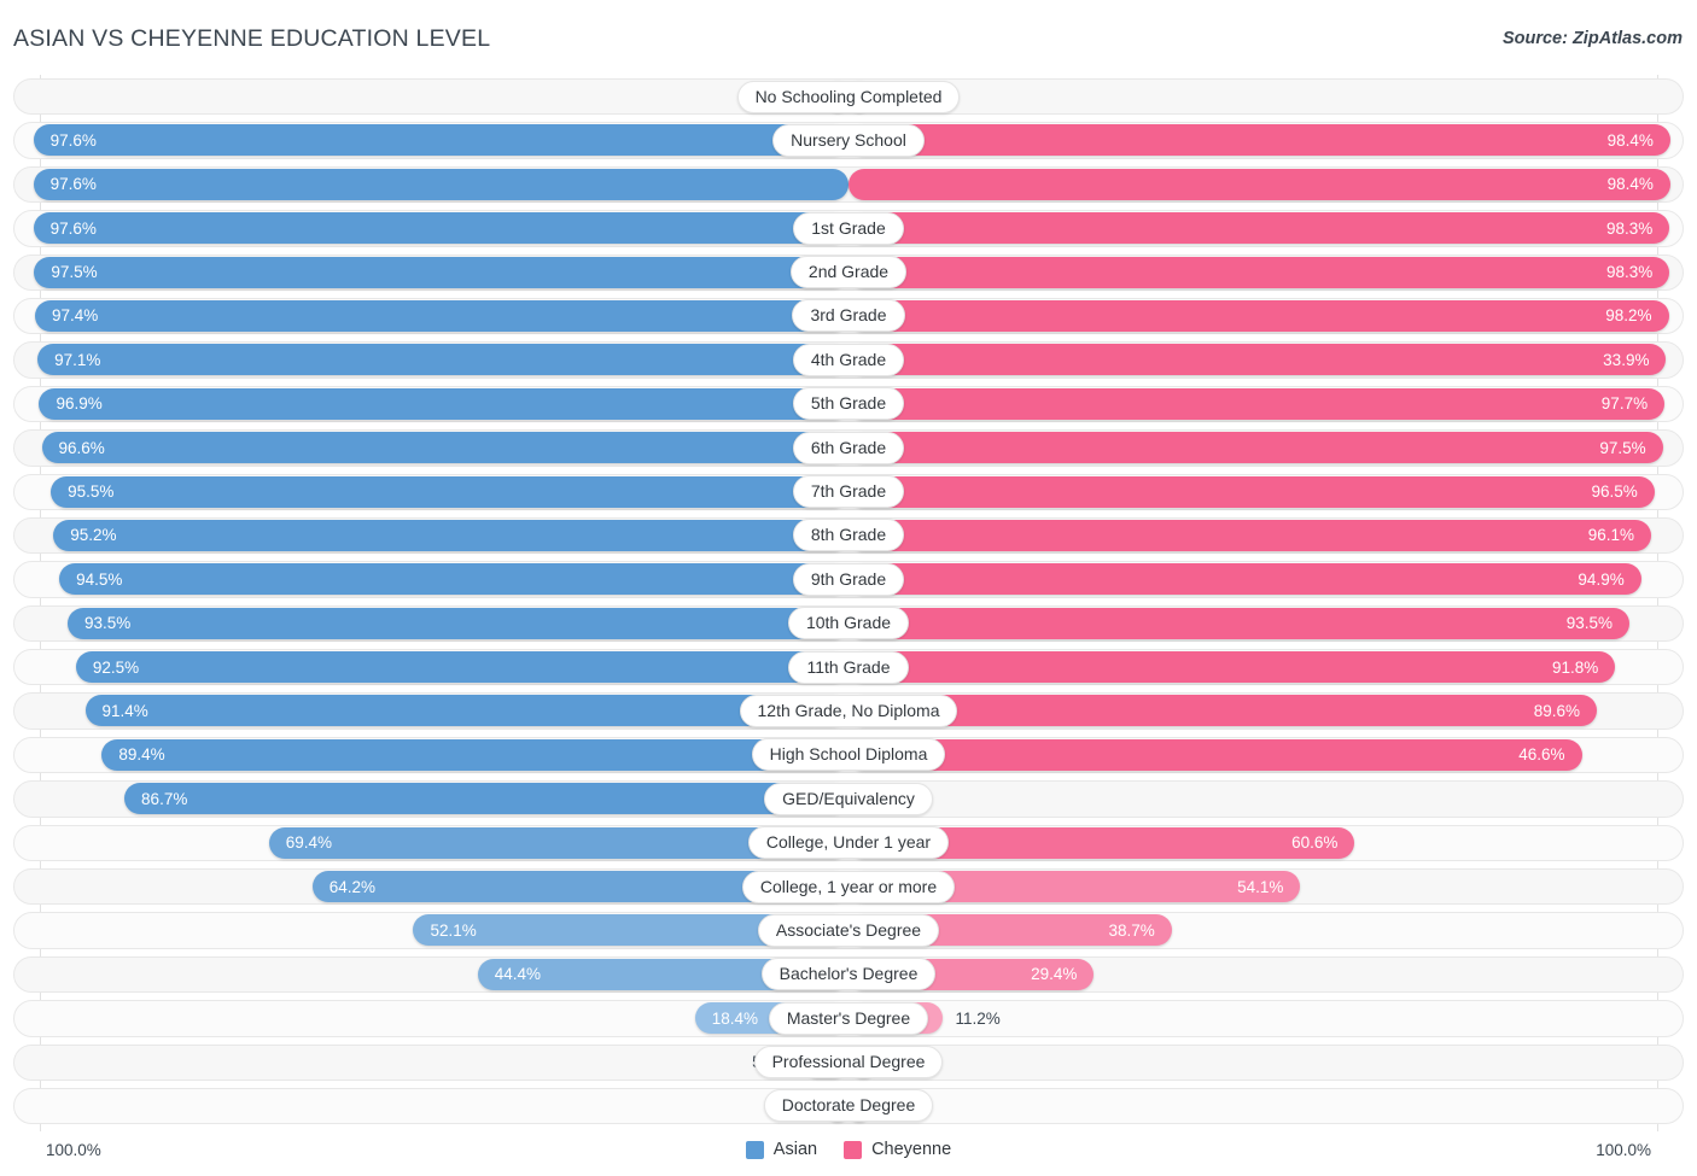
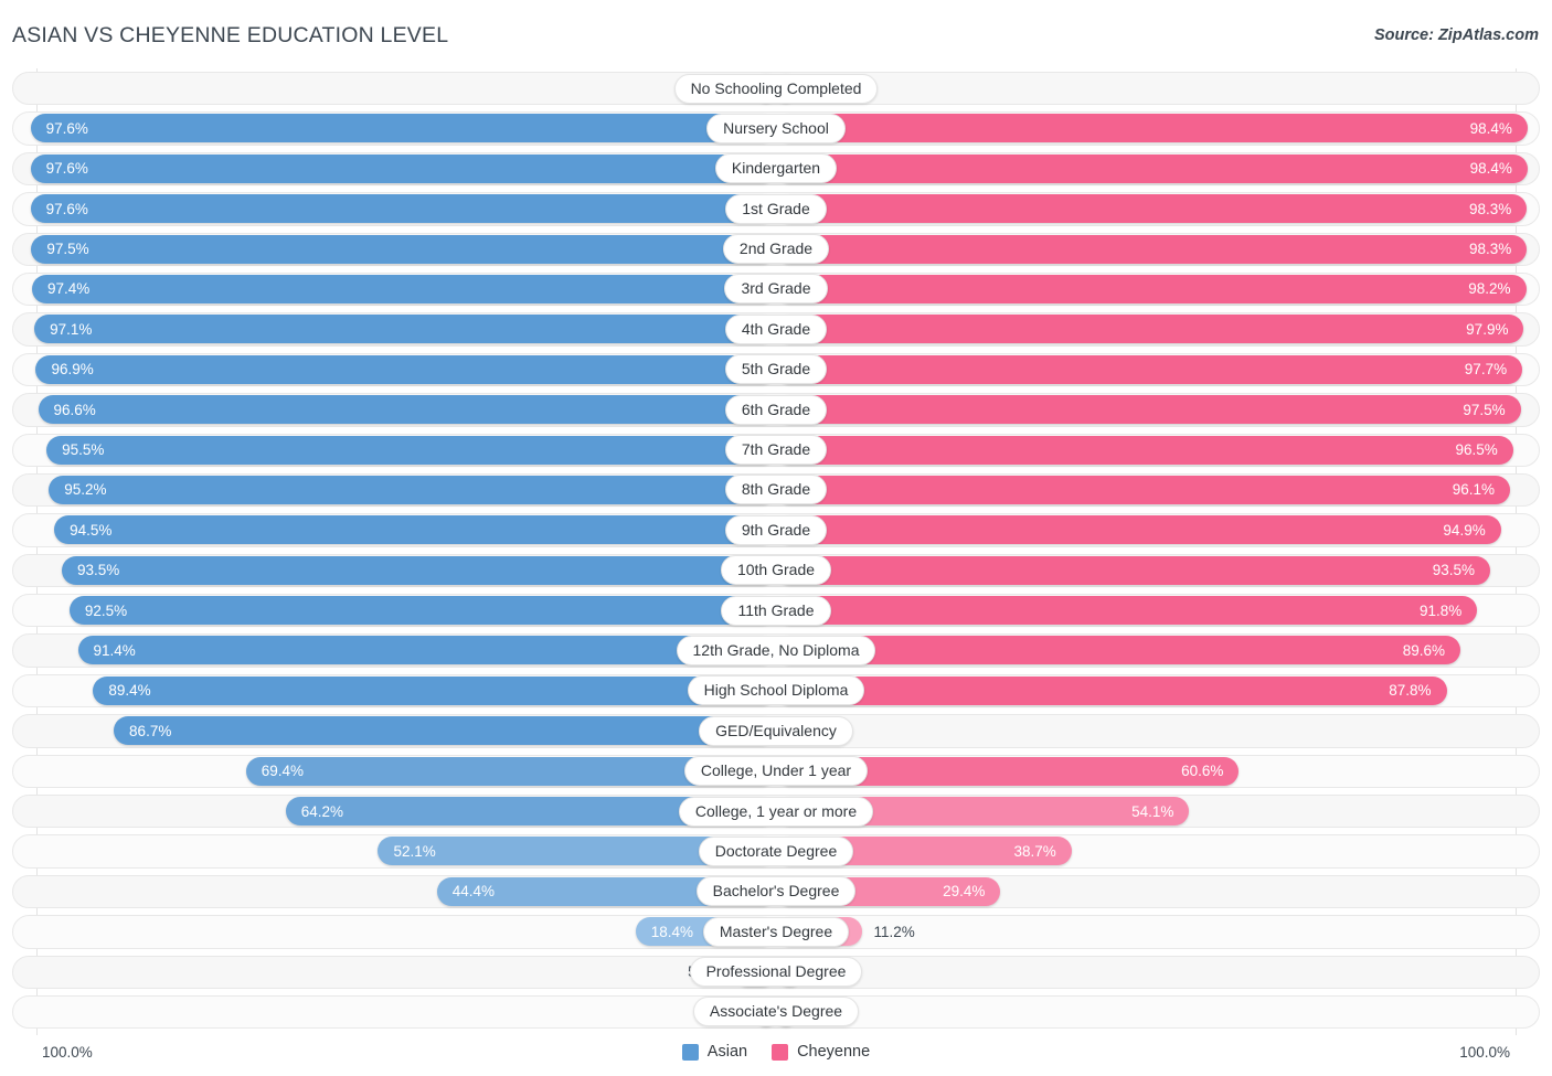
  ASIAN VS CHEYENNE EDUCATION LEVEL
  Source: ZipAtlas.com
  No Schooling Completed
  97.6%
  98.4%
  Nursery School
  97.6%
  98.4%
+ Kindergarten
  97.6%
  98.3%
  1st Grade
  97.5%
  98.3%
  2nd Grade
  97.4%
  98.2%
  3rd Grade
  97.1%
- 33.9%
+ 97.9%
  4th Grade
  96.9%
  97.7%
  5th Grade
  96.6%
  97.5%
  6th Grade
  95.5%
  96.5%
  7th Grade
  95.2%
  96.1%
  8th Grade
  94.5%
  94.9%
  9th Grade
  93.5%
  93.5%
  10th Grade
  92.5%
  91.8%
  11th Grade
  91.4%
  89.6%
  12th Grade, No Diploma
  89.4%
- 46.6%
+ 87.8%
  High School Diploma
  86.7%
  GED/Equivalency
  69.4%
  60.6%
  College, Under 1 year
  64.2%
  54.1%
  College, 1 year or more
  52.1%
  38.7%
- Associate's Degree
+ Doctorate Degree
  44.4%
  29.4%
  Bachelor's Degree
  18.4%
  11.2%
  Master's Degree
  Professional Degree
- Doctorate Degree
+ Associate's Degree
  100.0%
  100.0%
  Asian
  Cheyenne
